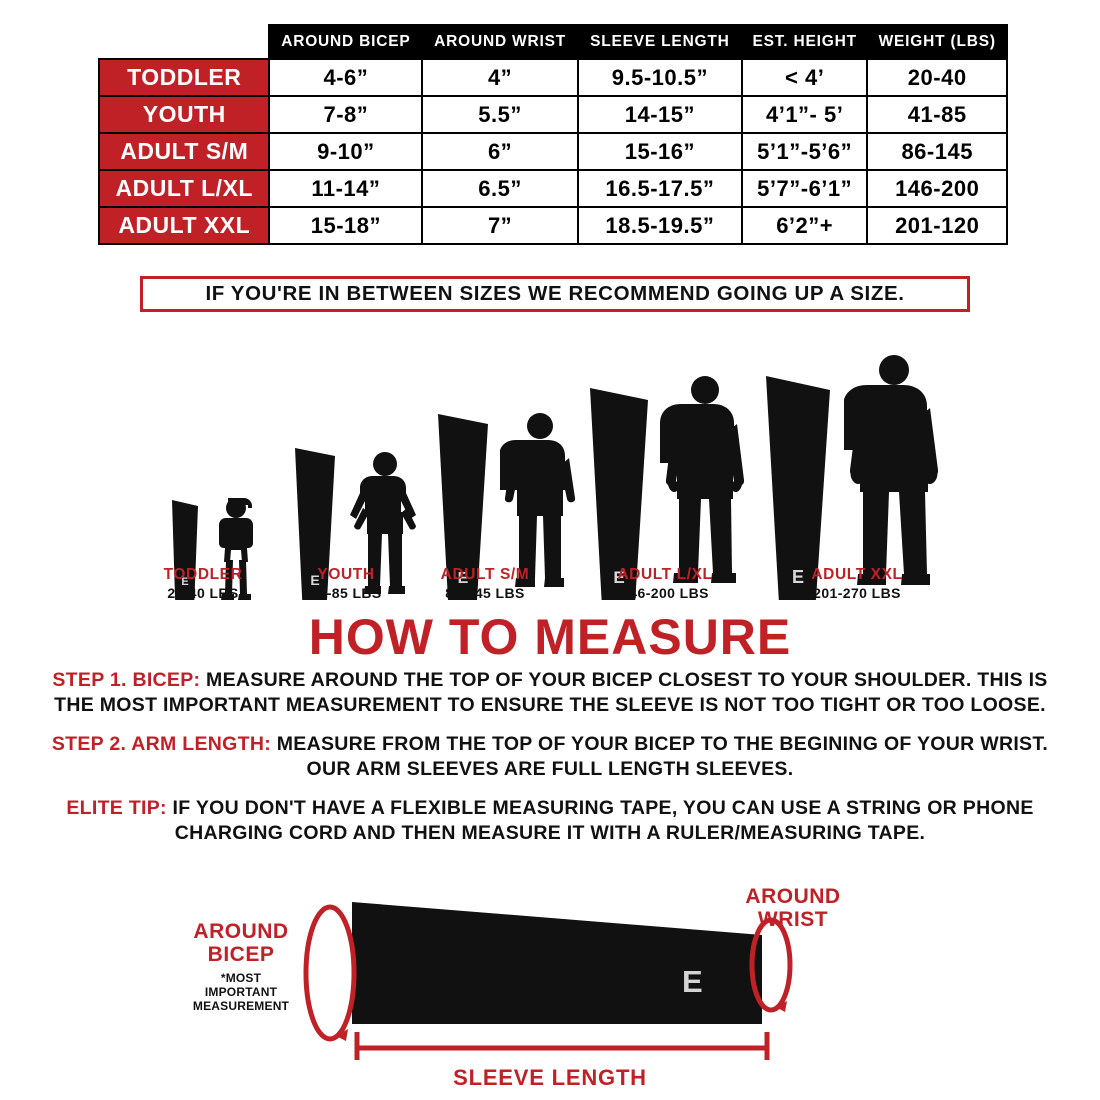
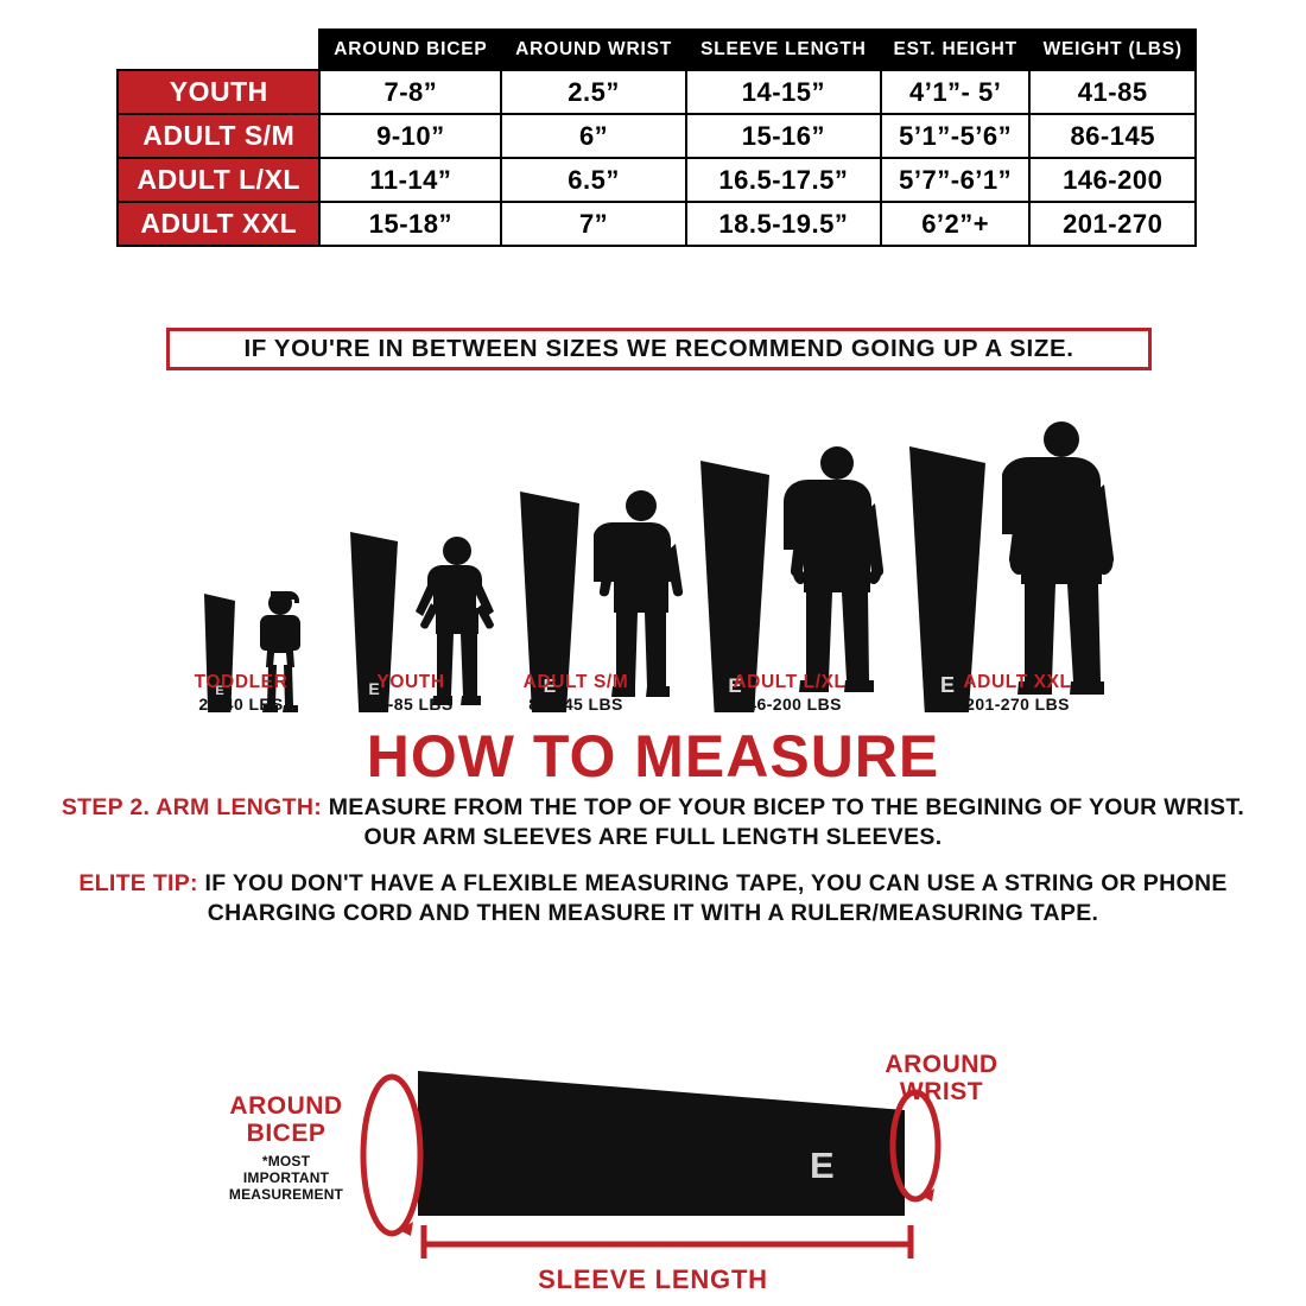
  	AROUND BICEP	AROUND WRIST	SLEEVE LENGTH	EST. HEIGHT	WEIGHT (LBS)
- TODDLER	4-6”	4”	9.5-10.5”	< 4’	20-40
- YOUTH	7-8”	5.5”	14-15”	4’1”- 5’	41-85
+ YOUTH	7-8”	2.5”	14-15”	4’1”- 5’	41-85
  ADULT S/M	9-10”	6”	15-16”	5’1”-5’6”	86-145
  ADULT L/XL	11-14”	6.5”	16.5-17.5”	5’7”-6’1”	146-200
- ADULT XXL	15-18”	7”	18.5-19.5”	6’2”+	201-120
+ ADULT XXL	15-18”	7”	18.5-19.5”	6’2”+	201-270
  IF YOU'RE IN BETWEEN SIZES WE RECOMMEND GOING UP A SIZE.
  E
  E
  E
  E
  E
  TODDLER
  20-40 LBS
  YOUTH
  41-85 LBS
  ADULT S/M
  86-145 LBS
  ADULT L/XL
  146-200 LBS
  ADULT XXL
  201-270 LBS
  HOW TO MEASURE
- STEP 1. BICEP: MEASURE AROUND THE TOP OF YOUR BICEP CLOSEST TO YOUR SHOULDER. THIS IS THE MOST IMPORTANT MEASUREMENT TO ENSURE THE SLEEVE IS NOT TOO TIGHT OR TOO LOOSE.
  STEP 2. ARM LENGTH: MEASURE FROM THE TOP OF YOUR BICEP TO THE BEGINING OF YOUR WRIST. OUR ARM SLEEVES ARE FULL LENGTH SLEEVES.
  ELITE TIP: IF YOU DON'T HAVE A FLEXIBLE MEASURING TAPE, YOU CAN USE A STRING OR PHONE CHARGING CORD AND THEN MEASURE IT WITH A RULER/MEASURING TAPE.
  E
  AROUND
  BICEP
  *MOST
  IMPORTANT
  MEASUREMENT
  AROUND
  WRIST
  SLEEVE LENGTH
